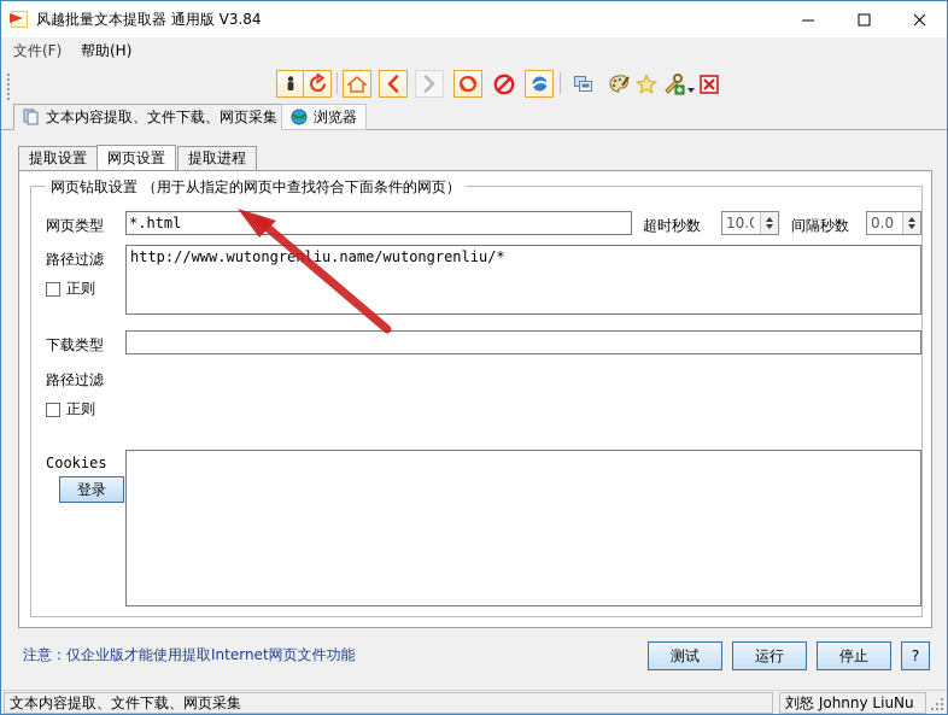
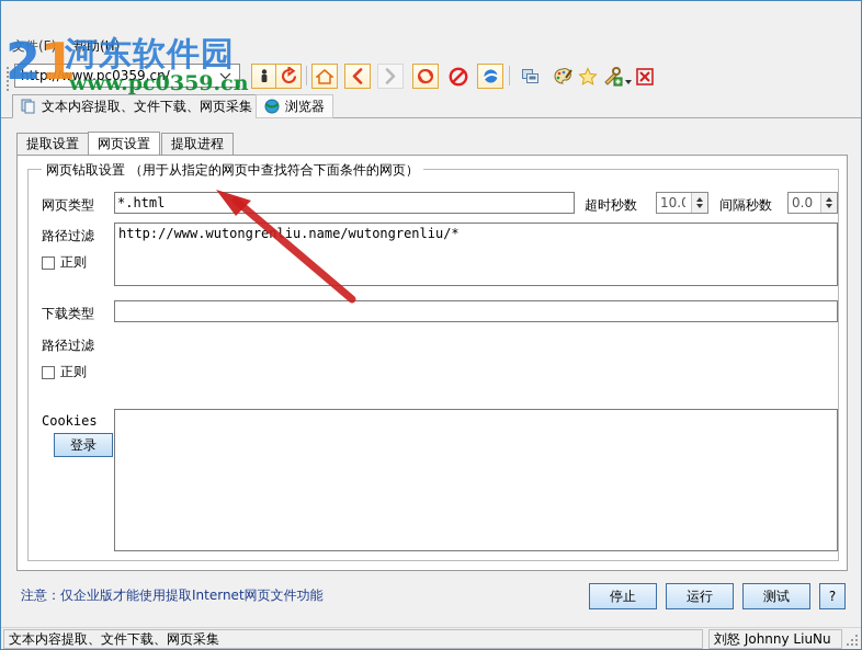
- 风越批量文本提取器 通用版 V3.84
  文件(F)
  帮助(H)
+ http://www.pc0359.cn/
+ 21
+ 河东软件园
+ www.pc0359.cn
  文本内容提取、文件下载、网页采集
  浏览器
  提取设置
  网页设置
  提取进程
  网页钻取设置 （用于从指定的网页中查找符合下面条件的网页）
  网页类型
  *.html
  超时秒数
  10.0
  间隔秒数
  0.0
  路径过滤
  正则
  http://www.wutongreliu.name/wutongrenliu/*
  下载类型
  路径过滤
  正则
  Cookies
  登录
  注意：仅企业版才能使用提取Internet网页文件功能
- 测试
+ 停止
  运行
- 停止
+ 测试
  ?
  文本内容提取、文件下载、网页采集
  刘怒 Johnny LiuNu
